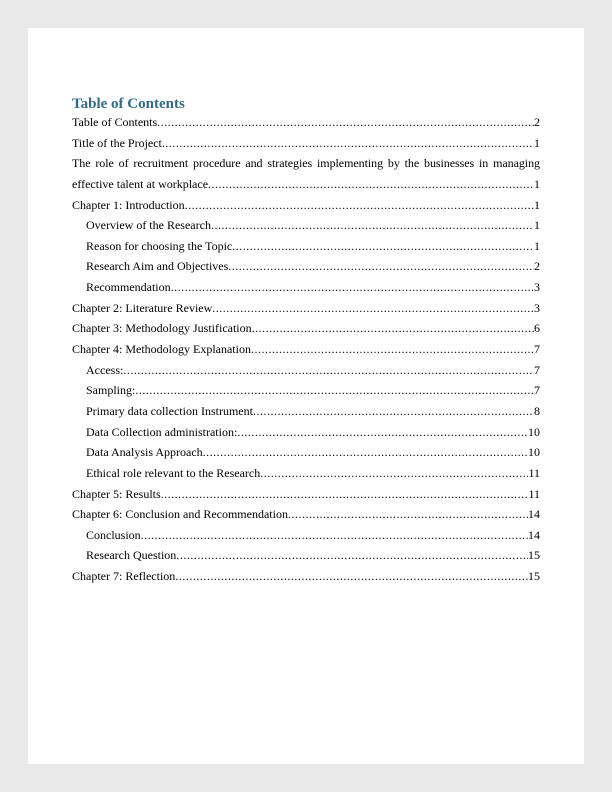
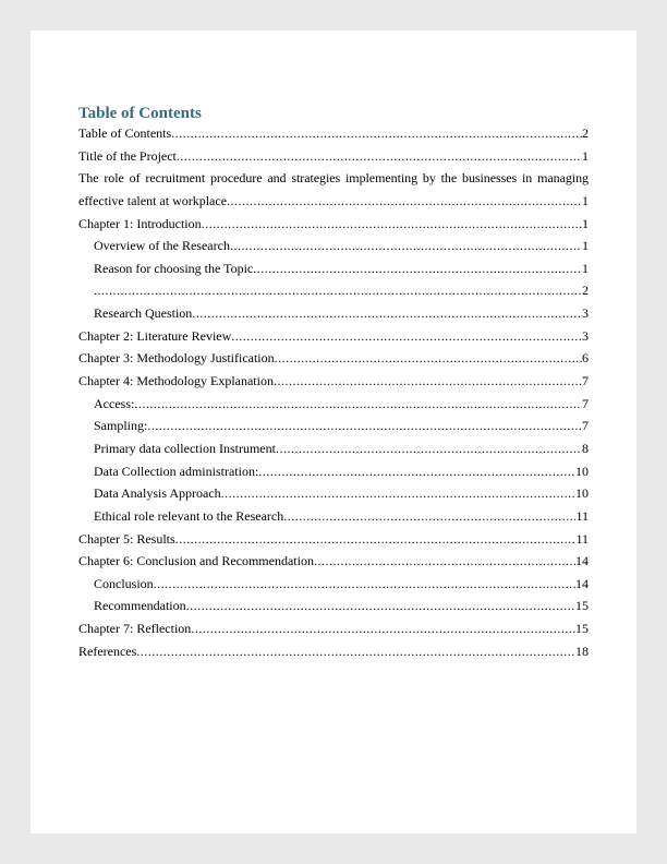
  Table of Contents
  Table of Contents
  2
  Title of the Project
  1
  The role of recruitment procedure and strategies implementing by the businesses in managing
  effective talent at workplace
  1
  Chapter 1: Introduction
  1
  Overview of the Research
  1
  Reason for choosing the Topic
  1
- Research Aim and Objectives
  2
- Recommendation
+ Research Question
  3
  Chapter 2: Literature Review
  3
  Chapter 3: Methodology Justification
  6
  Chapter 4: Methodology Explanation
  7
  Access:
  7
  Sampling:
  7
  Primary data collection Instrument
  8
  Data Collection administration:
  10
  Data Analysis Approach
  10
  Ethical role relevant to the Research
  11
  Chapter 5: Results
  11
  Chapter 6: Conclusion and Recommendation
  14
  Conclusion
  14
- Research Question
+ Recommendation
  15
  Chapter 7: Reflection
  15
+ References
+ 18
